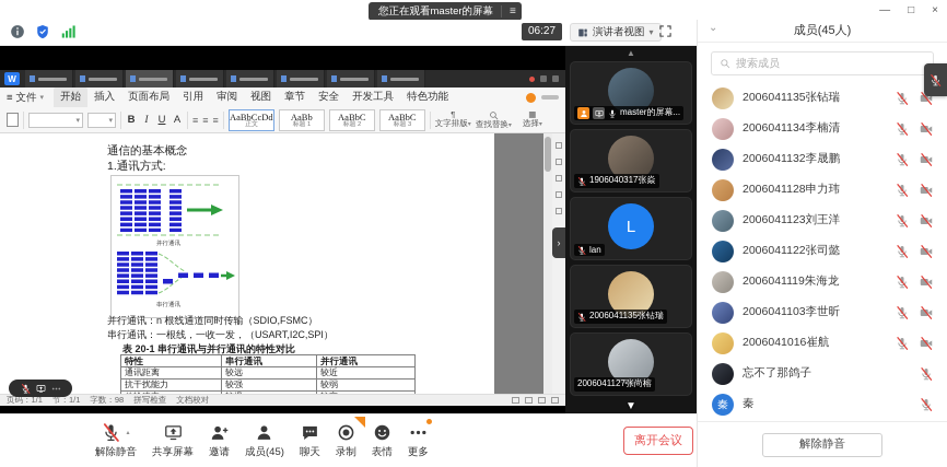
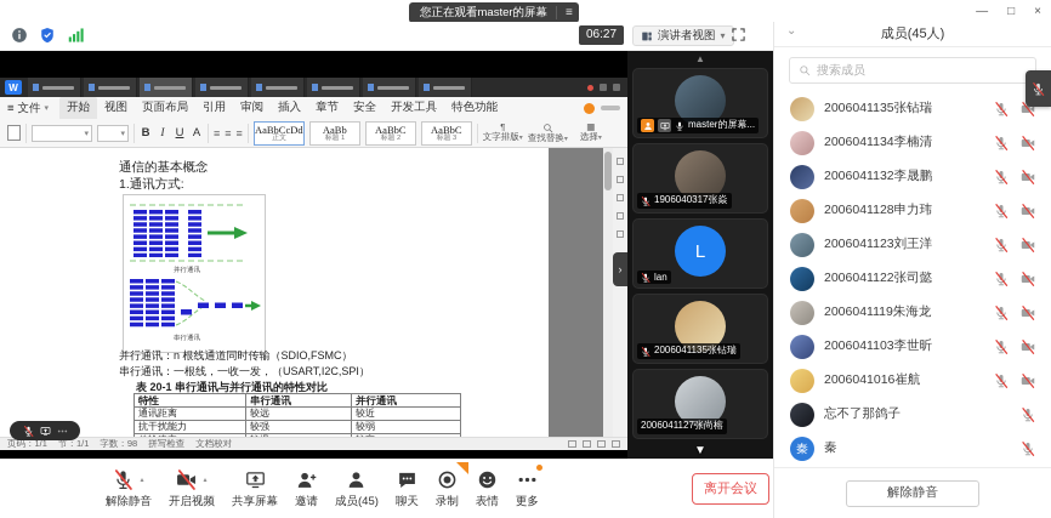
  您正在观看master的屏幕
  ≡
  —
  □
  ×
  06:27
  演讲者视图
  ▾
  W
  ≡
  文件
  开始
- 插入
+ 视图
  页面布局
  引用
  审阅
- 视图
+ 插入
  章节
  安全
  开发工具
  特色功能
  B
  I
  U
  A
  ≡
  ≡
  ≡
  AaBbCcDd
  AaBb
  AaBbC
  AaBbC
  ¶
  文字排版
  查找替换
  ▦
  通信的基本概念
  1.通讯方式:
  并行通讯：n 根线通道同时传输（SDIO,FSMC）
  串行通讯：一根线，一收一发，（USART,I2C,SPI）
  表 20-1 串行通讯与并行通讯的特性对比
  特性	串行通讯	并行通讯
  通讯距离	较远	较近
  抗干扰能力	较强	较弱
  ›
  页码：1/1
  节：1/1
  字数：98
  拼写检查
  文档校对
  ▲
  master的屏幕...
  1906040317张焱
  L
  lan
  2006041135张钻瑞
  2006041127张尚榕
  ▼
  ⌄
  成员(45人)
  搜索成员
  2006041135张钻瑞
  2006041134李楠清
  2006041132李晟鹏
  2006041128申力玮
  2006041123刘王洋
  2006041122张司懿
  2006041119朱海龙
  2006041103李世昕
  2006041016崔航
  忘不了那鸽子
  秦
  秦
  解除静音
  解除静音
+ 开启视频
  共享屏幕
  邀请
  成员(45)
  聊天
  录制
  表情
  更多
  离开会议
